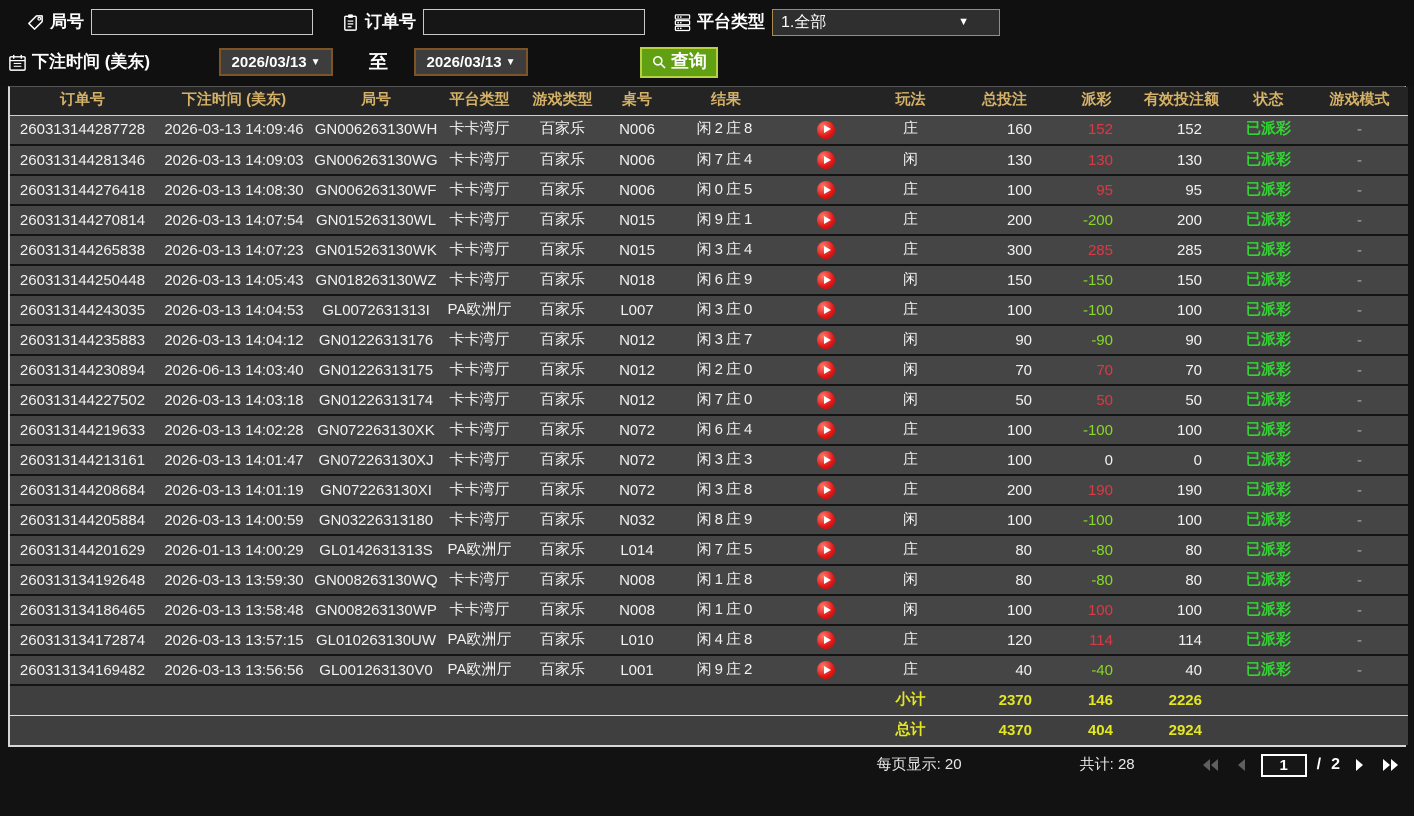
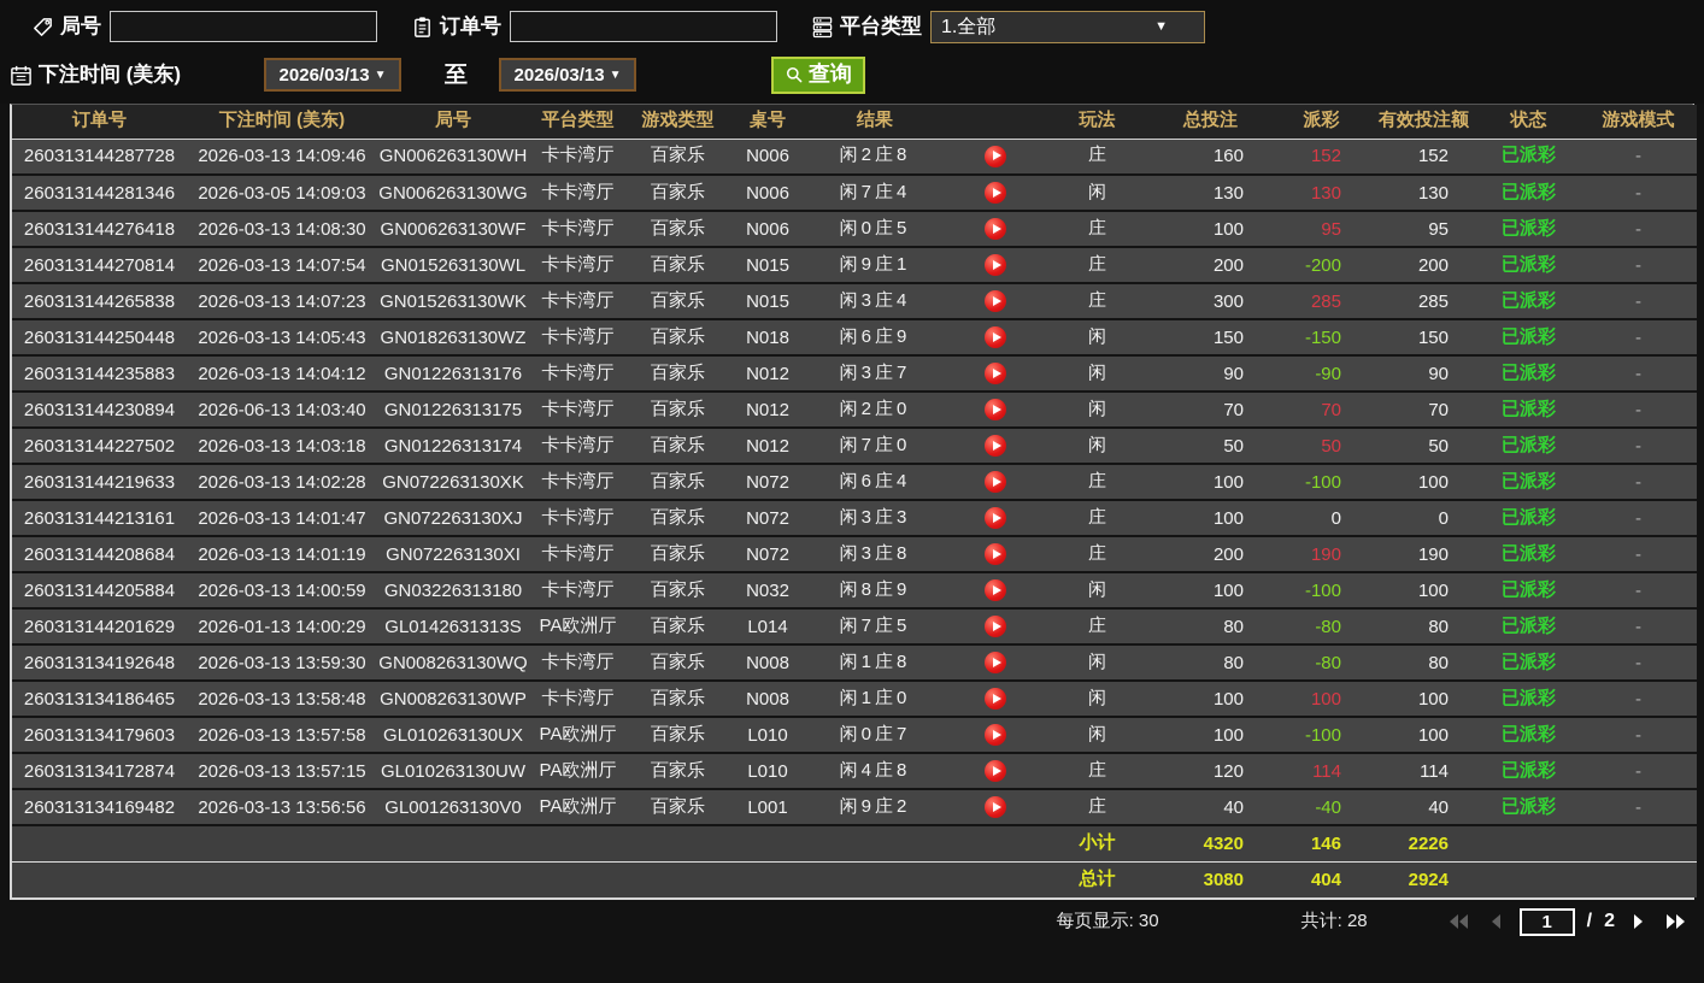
  局号
  订单号
  平台类型
  1.全部
  下注时间 (美东)
  2026/03/13
  至
  2026/03/13
  查询
  订单号	下注时间 (美东)	局号	平台类型	游戏类型	桌号	结果		玩法	总投注	派彩	有效投注额	状态	游戏模式
  260313144287728	2026-03-13 14:09:46	GN006263130WH	卡卡湾厅	百家乐	N006	闲2庄8		庄	160	152	152	已派彩	-
- 260313144281346	2026-03-13 14:09:03	GN006263130WG	卡卡湾厅	百家乐	N006	闲7庄4		闲	130	130	130	已派彩	-
+ 260313144281346	2026-03-05 14:09:03	GN006263130WG	卡卡湾厅	百家乐	N006	闲7庄4		闲	130	130	130	已派彩	-
  260313144276418	2026-03-13 14:08:30	GN006263130WF	卡卡湾厅	百家乐	N006	闲0庄5		庄	100	95	95	已派彩	-
  260313144270814	2026-03-13 14:07:54	GN015263130WL	卡卡湾厅	百家乐	N015	闲9庄1		庄	200	-200	200	已派彩	-
  260313144265838	2026-03-13 14:07:23	GN015263130WK	卡卡湾厅	百家乐	N015	闲3庄4		庄	300	285	285	已派彩	-
  260313144250448	2026-03-13 14:05:43	GN018263130WZ	卡卡湾厅	百家乐	N018	闲6庄9		闲	150	-150	150	已派彩	-
- 260313144243035	2026-03-13 14:04:53	GL0072631313I	PA欧洲厅	百家乐	L007	闲3庄0		庄	100	-100	100	已派彩	-
  260313144235883	2026-03-13 14:04:12	GN01226313176	卡卡湾厅	百家乐	N012	闲3庄7		闲	90	-90	90	已派彩	-
  260313144230894	2026-06-13 14:03:40	GN01226313175	卡卡湾厅	百家乐	N012	闲2庄0		闲	70	70	70	已派彩	-
  260313144227502	2026-03-13 14:03:18	GN01226313174	卡卡湾厅	百家乐	N012	闲7庄0		闲	50	50	50	已派彩	-
  260313144219633	2026-03-13 14:02:28	GN072263130XK	卡卡湾厅	百家乐	N072	闲6庄4		庄	100	-100	100	已派彩	-
  260313144213161	2026-03-13 14:01:47	GN072263130XJ	卡卡湾厅	百家乐	N072	闲3庄3		庄	100	0	0	已派彩	-
  260313144208684	2026-03-13 14:01:19	GN072263130XI	卡卡湾厅	百家乐	N072	闲3庄8		庄	200	190	190	已派彩	-
  260313144205884	2026-03-13 14:00:59	GN03226313180	卡卡湾厅	百家乐	N032	闲8庄9		闲	100	-100	100	已派彩	-
  260313144201629	2026-01-13 14:00:29	GL0142631313S	PA欧洲厅	百家乐	L014	闲7庄5		庄	80	-80	80	已派彩	-
  260313134192648	2026-03-13 13:59:30	GN008263130WQ	卡卡湾厅	百家乐	N008	闲1庄8		闲	80	-80	80	已派彩	-
  260313134186465	2026-03-13 13:58:48	GN008263130WP	卡卡湾厅	百家乐	N008	闲1庄0		闲	100	100	100	已派彩	-
+ 260313134179603	2026-03-13 13:57:58	GL010263130UX	PA欧洲厅	百家乐	L010	闲0庄7		闲	100	-100	100	已派彩	-
  260313134172874	2026-03-13 13:57:15	GL010263130UW	PA欧洲厅	百家乐	L010	闲4庄8		庄	120	114	114	已派彩	-
  260313134169482	2026-03-13 13:56:56	GL001263130V0	PA欧洲厅	百家乐	L001	闲9庄2		庄	40	-40	40	已派彩	-
- 	小计	2370	146	2226
+ 	小计	4320	146	2226
- 	总计	4370	404	2924
+ 	总计	3080	404	2924
- 每页显示: 20
+ 每页显示: 30
  共计: 28
  1
  /
  2
